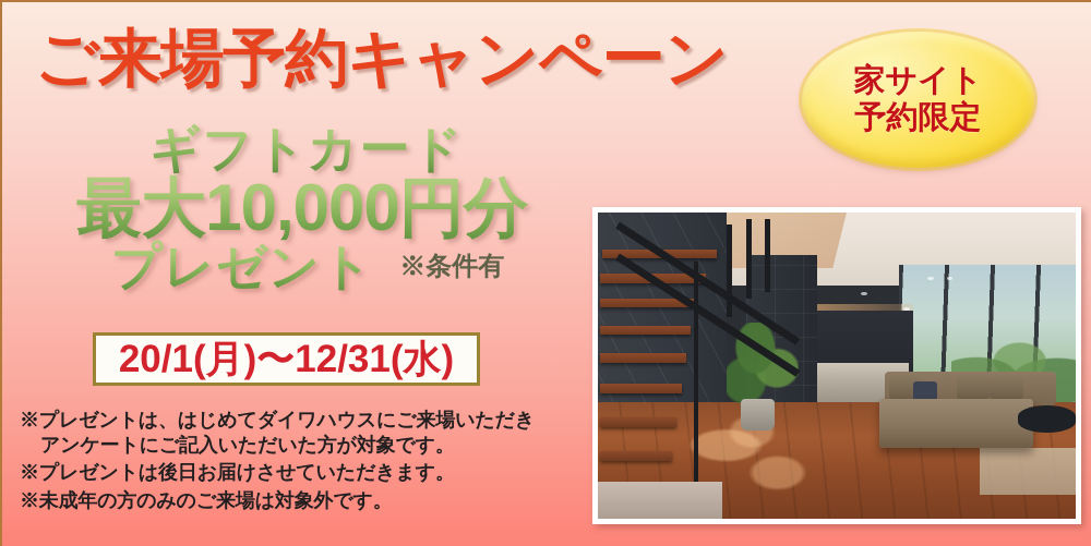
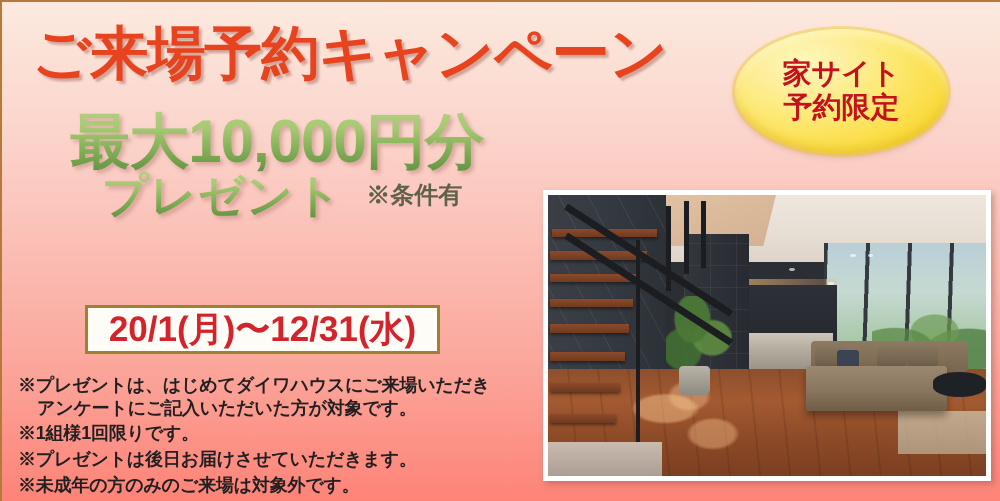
  ご来場予約キャンペーン
  家サイト
  予約限定
- ギフトカード
  最大10,000円分
  プレゼント
  ※条件有
  20/1(月)〜12/31(水)
  ※プレゼントは、はじめてダイワハウスにご来場いただき
  アンケートにご記入いただいた方が対象です。
+ ※1組様1回限りです。
  ※プレゼントは後日お届けさせていただきます。
  ※未成年の方のみのご来場は対象外です。
